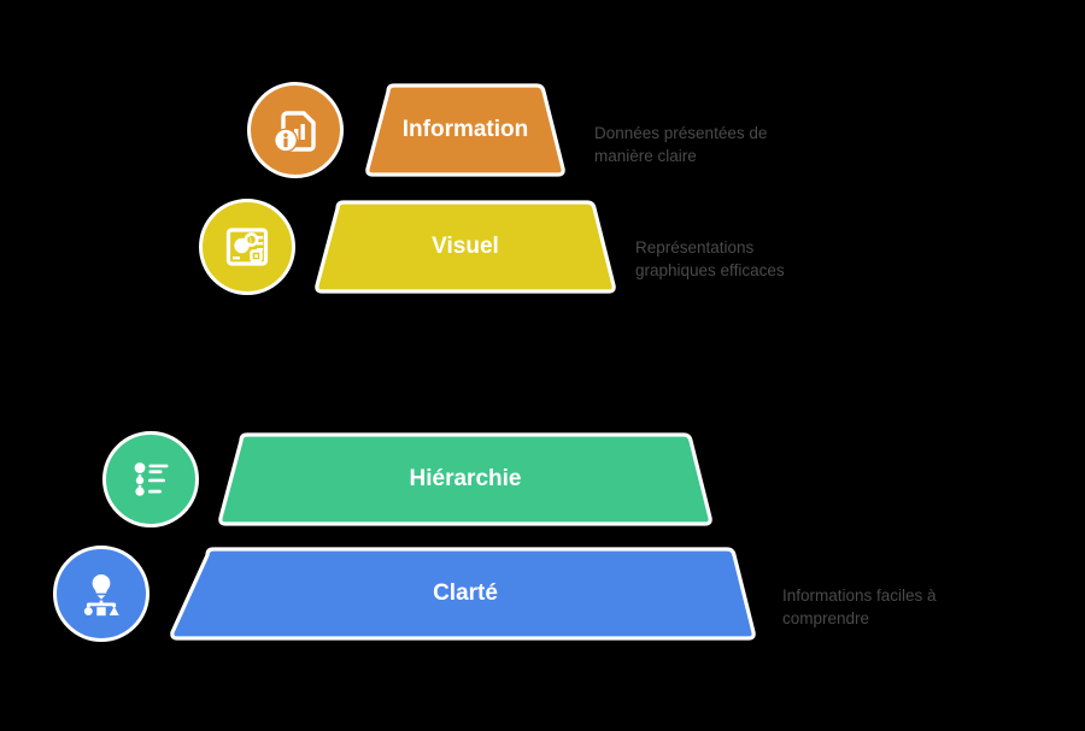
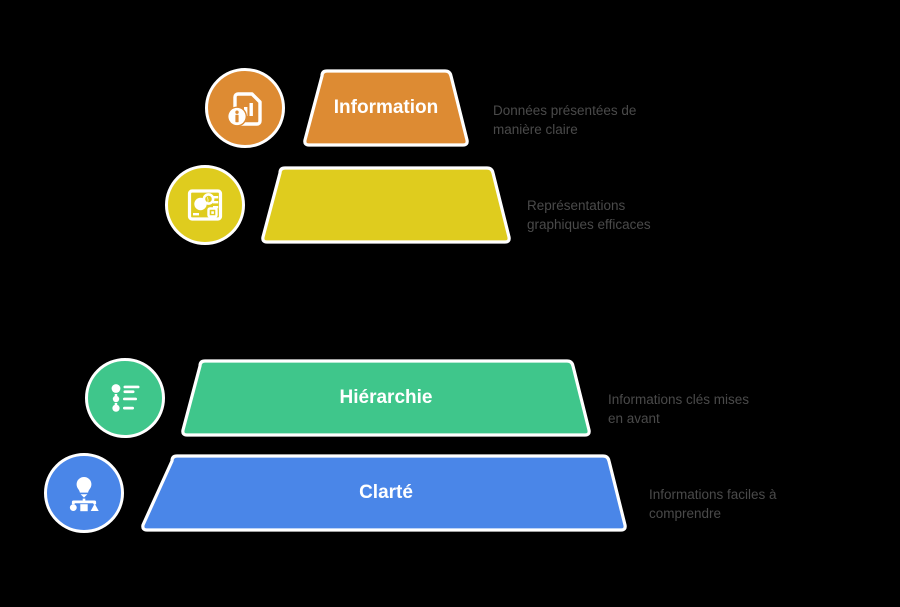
  Information
  Données présentées de
  manière claire
- Visuel
  Représentations
  graphiques efficaces
  Hiérarchie
+ Informations clés mises
+ en avant
  Clarté
  Informations faciles à
  comprendre
